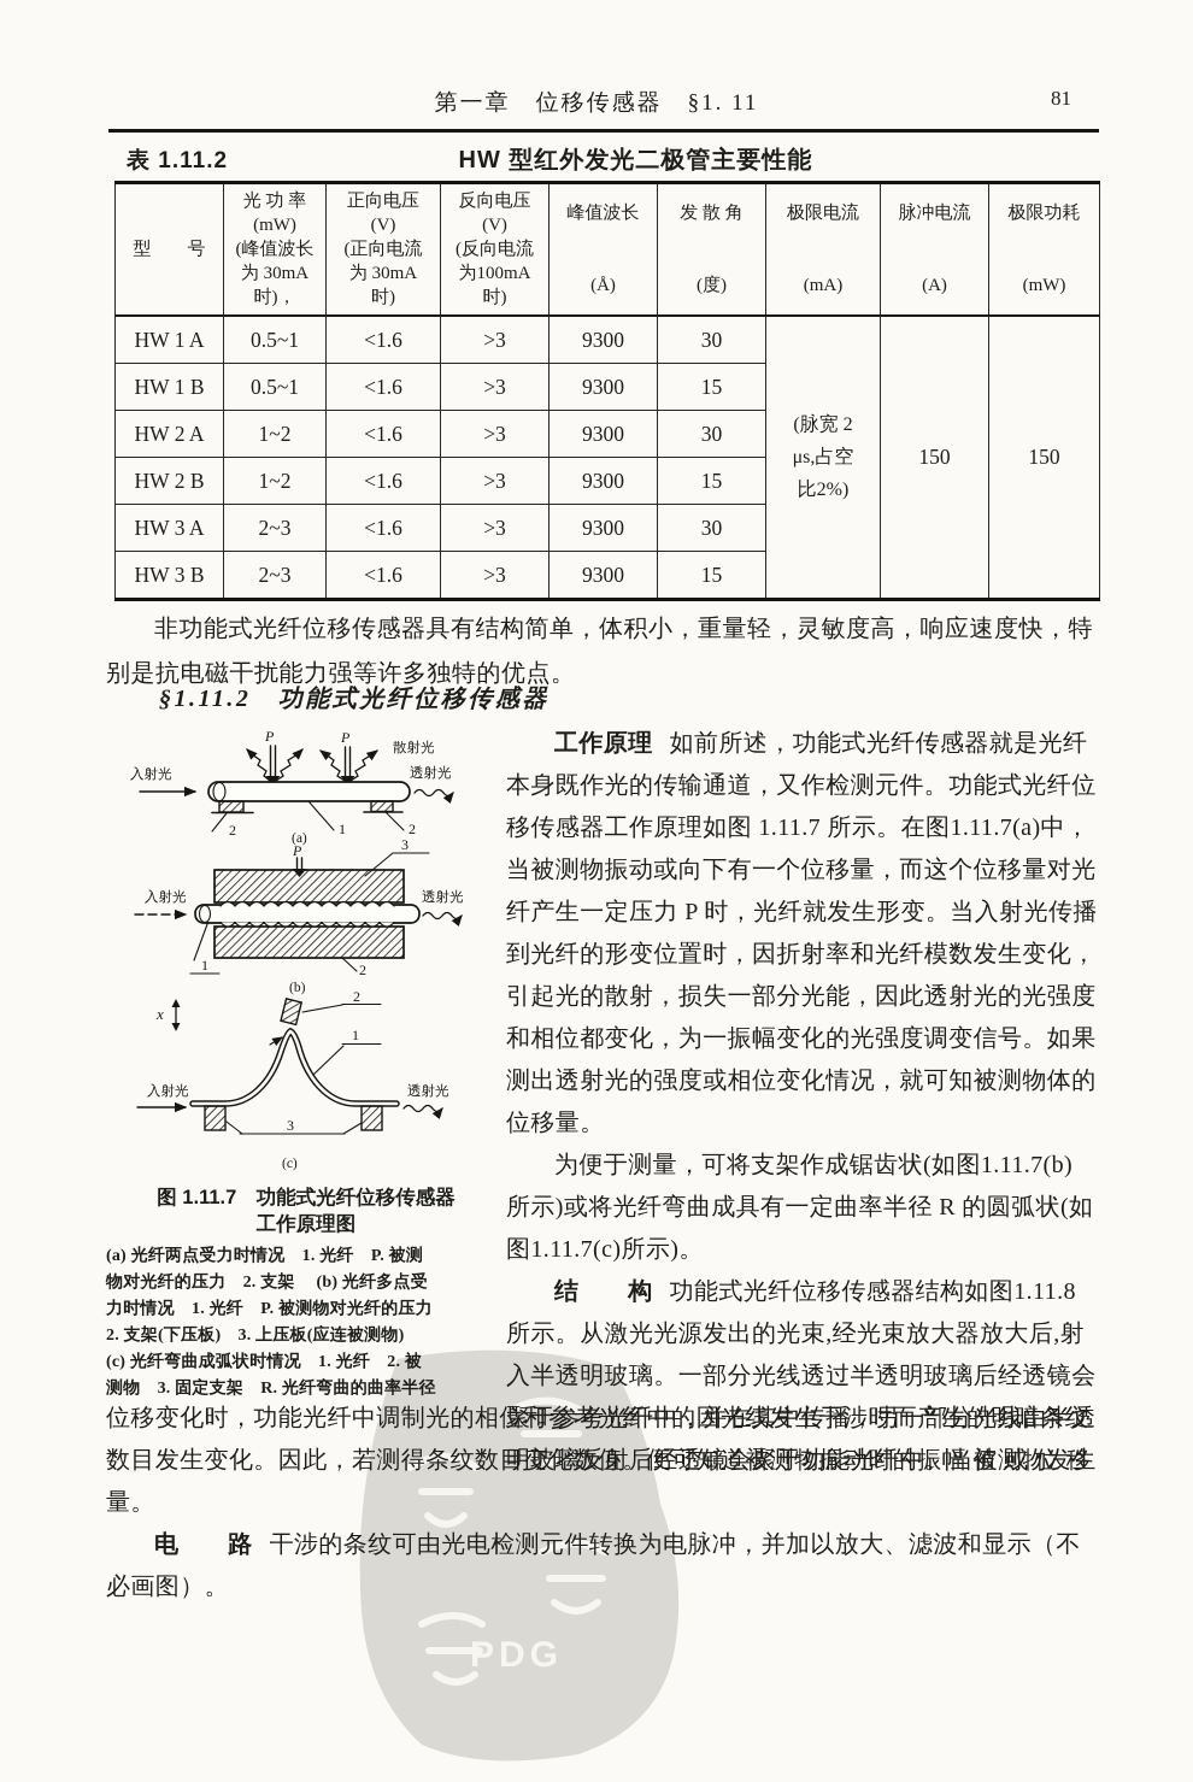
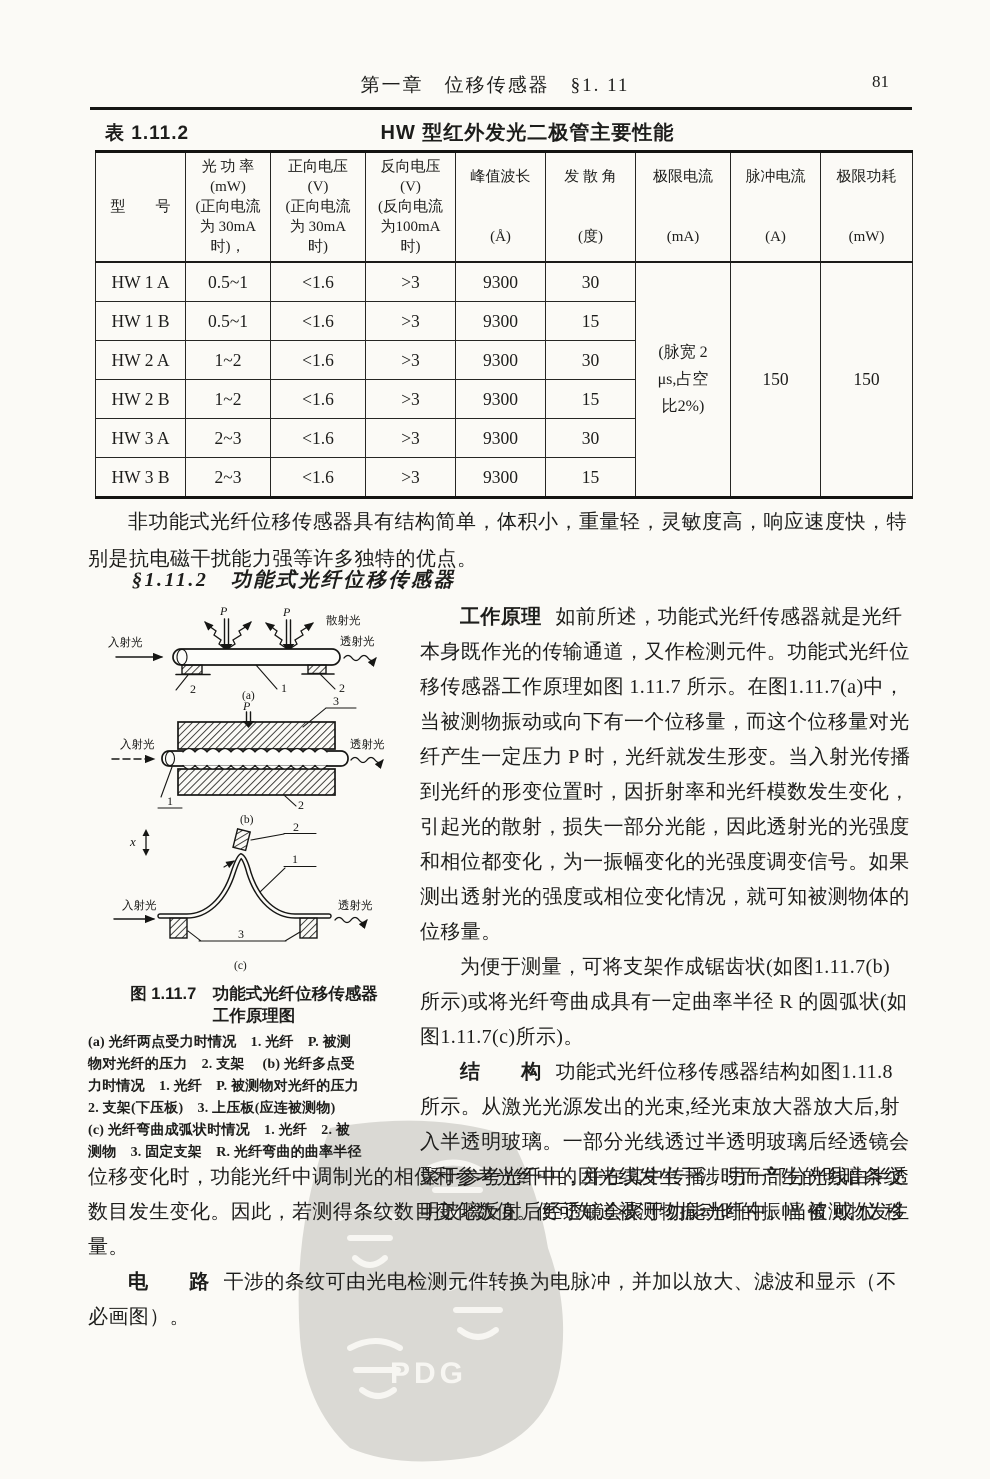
  PDG
  第一章 位移传感器 §1. 11
  81
  表 1.11.2
  HW 型红外发光二极管主要性能
- 型 号	光 功 率 (mW) (峰值波长 为 30mA 时)，	正向电压 (V) (正向电流 为 30mA 时)	反向电压 (V) (反向电流 为100mA 时)	峰值波长 (Å)	发 散 角 (度)	极限电流 (mA)	脉冲电流 (A)	极限功耗 (mW)
+ 型 号	光 功 率 (mW) (正向电流 为 30mA 时)，	正向电压 (V) (正向电流 为 30mA 时)	反向电压 (V) (反向电流 为100mA 时)	峰值波长 (Å)	发 散 角 (度)	极限电流 (mA)	脉冲电流 (A)	极限功耗 (mW)
  HW 1 A	0.5~1	<1.6	>3	9300	30	(脉宽 2 μs,占空 比2%)	150	150
  HW 1 B	0.5~1	<1.6	>3	9300	15
  HW 2 A	1~2	<1.6	>3	9300	30
  HW 2 B	1~2	<1.6	>3	9300	15
  HW 3 A	2~3	<1.6	>3	9300	30
  HW 3 B	2~3	<1.6	>3	9300	15
  非功能式光纤位移传感器具有结构简单，体积小，重量轻，灵敏度高，响应速度快，特
  别是抗电磁干扰能力强等许多独特的优点。
  §1.11.2 功能式光纤位移传感器
  P
  P
  散射光
  入射光
  透射光
  2
  1
  2
  (a)
  P
  3
  入射光
  透射光
  1
  2
  (b)
  x
  2
  1
  3
  入射光
  透射光
  (c)
  图 1.11.7 功能式光纤位移传感器
  工作原理图
  (a) 光纤两点受力时情况 1. 光纤 P. 被测
  物对光纤的压力 2. 支架 (b) 光纤多点受
  力时情况 1. 光纤 P. 被测物对光纤的压力
  2. 支架(下压板) 3. 上压板(应连被测物)
  (c) 光纤弯曲成弧状时情况 1. 光纤 2. 被
  测物 3. 固定支架 R. 光纤弯曲的曲率半径
  工作原理 如前所述，功能式光纤传感器就是光纤
  本身既作光的传输通道，又作检测元件。功能式光纤位
  移传感器工作原理如图 1.11.7 所示。在图1.11.7(a)中，
  当被测物振动或向下有一个位移量，而这个位移量对光
  纤产生一定压力 P 时，光纤就发生形变。当入射光传播
  到光纤的形变位置时，因折射率和光纤模数发生变化，
  引起光的散射，损失一部分光能，因此透射光的光强度
  和相位都变化，为一振幅变化的光强度调变信号。如果
  测出透射光的强度或相位变化情况，就可知被测物体的
  位移量。
  为便于测量，可将支架作成锯齿状(如图1.11.7(b)
  所示)或将光纤弯曲成具有一定曲率半径 R 的圆弧状(如
  图1.11.7(c)所示)。
  结 构 功能式光纤位移传感器结构如图1.11.8
  所示。从激光光源发出的光束,经光束放大器放大后,射
  入半透明玻璃。一部分光线透过半透明玻璃后经透镜会
  聚于参考光纤中，并在其中传播，另一部分光线由半透
  明玻璃反射后经透镜会聚于功能光纤中。当被测物发生
  位移变化时，功能光纤中调制光的相位和参考光纤中的因光线发生干涉时而产生的明暗条纹
  数目发生变化。因此，若测得条纹数目变化数值。便可知道被测物振动时的振幅 值 或 位 移
  量。
  电 路 干涉的条纹可由光电检测元件转换为电脉冲，并加以放大、滤波和显示（不
  必画图）。
